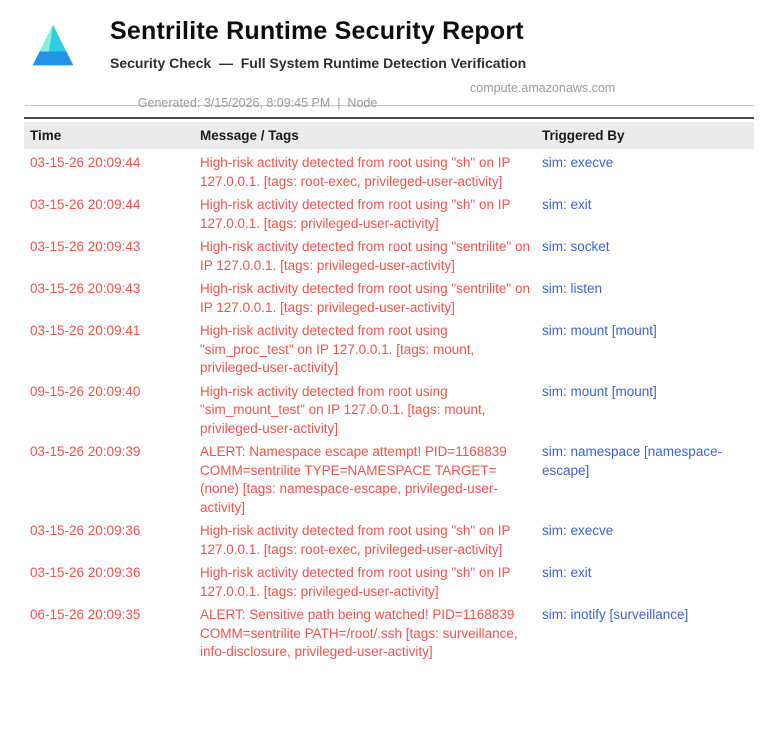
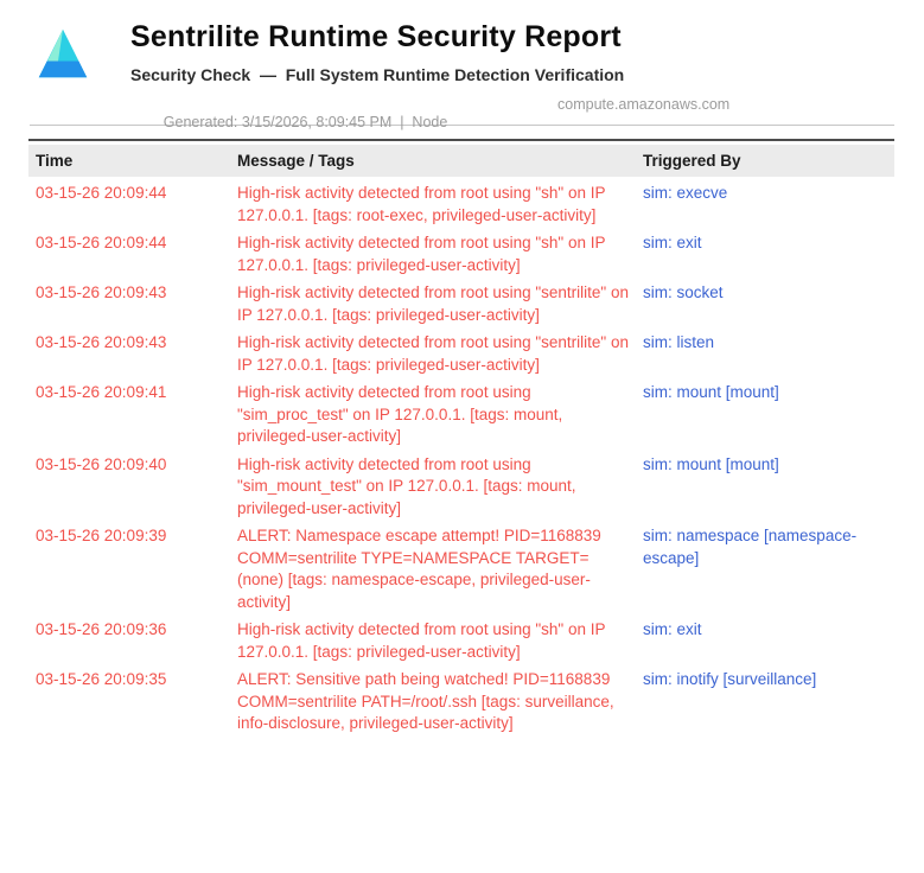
  Sentrilite Runtime Security Report
  Security Check — Full System Runtime Detection Verification
  Generated: 3/15/2026, 8:09:45 PM | Node
  compute.amazonaws.com
  Time	Message / Tags	Triggered By
  03-15-26 20:09:44	High-risk activity detected from root using "sh" on IP 127.0.0.1. [tags: root-exec, privileged-user-activity]	sim: execve
  03-15-26 20:09:44	High-risk activity detected from root using "sh" on IP 127.0.0.1. [tags: privileged-user-activity]	sim: exit
  03-15-26 20:09:43	High-risk activity detected from root using "sentrilite" on IP 127.0.0.1. [tags: privileged-user-activity]	sim: socket
  03-15-26 20:09:43	High-risk activity detected from root using "sentrilite" on IP 127.0.0.1. [tags: privileged-user-activity]	sim: listen
  03-15-26 20:09:41	High-risk activity detected from root using "sim_proc_test" on IP 127.0.0.1. [tags: mount, privileged-user-activity]	sim: mount [mount]
- 09-15-26 20:09:40	High-risk activity detected from root using "sim_mount_test" on IP 127.0.0.1. [tags: mount, privileged-user-activity]	sim: mount [mount]
+ 03-15-26 20:09:40	High-risk activity detected from root using "sim_mount_test" on IP 127.0.0.1. [tags: mount, privileged-user-activity]	sim: mount [mount]
  03-15-26 20:09:39	ALERT: Namespace escape attempt! PID=1168839 COMM=sentrilite TYPE=NAMESPACE TARGET=(none) [tags: namespace-escape, privileged-user-activity]	sim: namespace [namespace-escape]
- 03-15-26 20:09:36	High-risk activity detected from root using "sh" on IP 127.0.0.1. [tags: root-exec, privileged-user-activity]	sim: execve
  03-15-26 20:09:36	High-risk activity detected from root using "sh" on IP 127.0.0.1. [tags: privileged-user-activity]	sim: exit
- 06-15-26 20:09:35	ALERT: Sensitive path being watched! PID=1168839 COMM=sentrilite PATH=/root/.ssh [tags: surveillance, info-disclosure, privileged-user-activity]	sim: inotify [surveillance]
+ 03-15-26 20:09:35	ALERT: Sensitive path being watched! PID=1168839 COMM=sentrilite PATH=/root/.ssh [tags: surveillance, info-disclosure, privileged-user-activity]	sim: inotify [surveillance]
